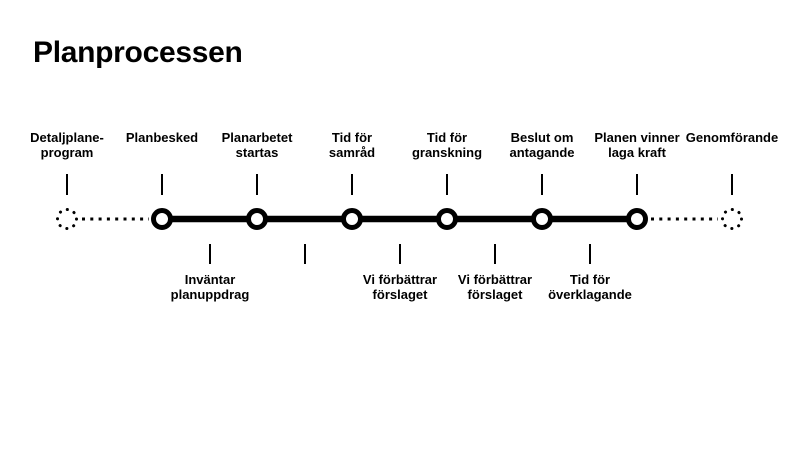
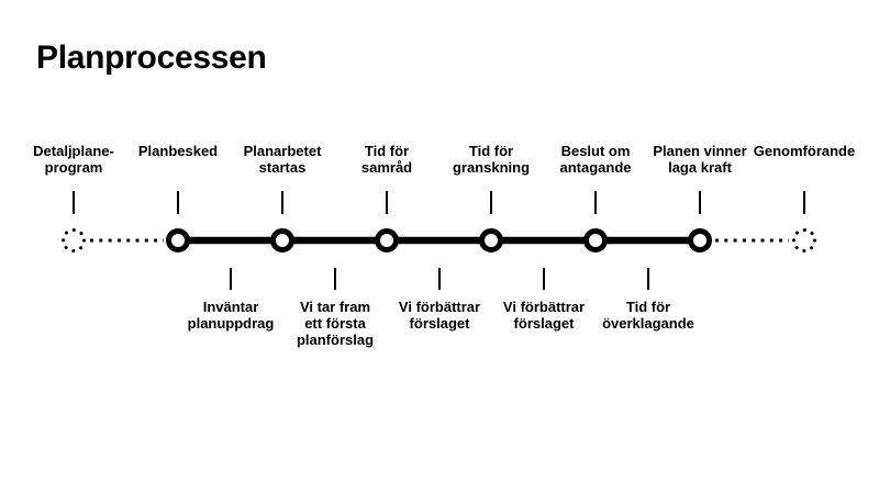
  Planprocessen
  Detaljplane-
  program
  Planbesked
  Planarbetet
  startas
  Tid för
  samråd
  Tid för
  granskning
  Beslut om
  antagande
  Planen vinner
  laga kraft
  Genomförande
  Inväntar
  planuppdrag
+ Vi tar fram
+ ett första
+ planförslag
  Vi förbättrar
  förslaget
  Vi förbättrar
  förslaget
  Tid för
  överklagande
